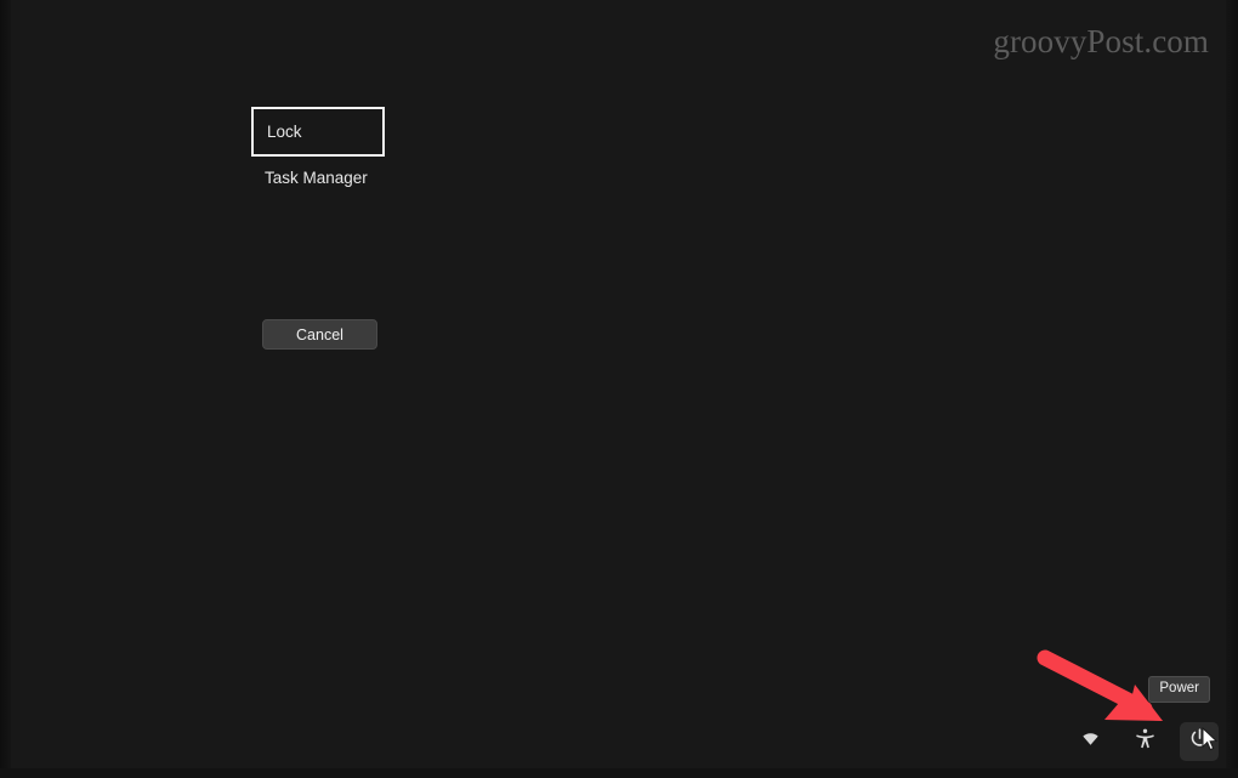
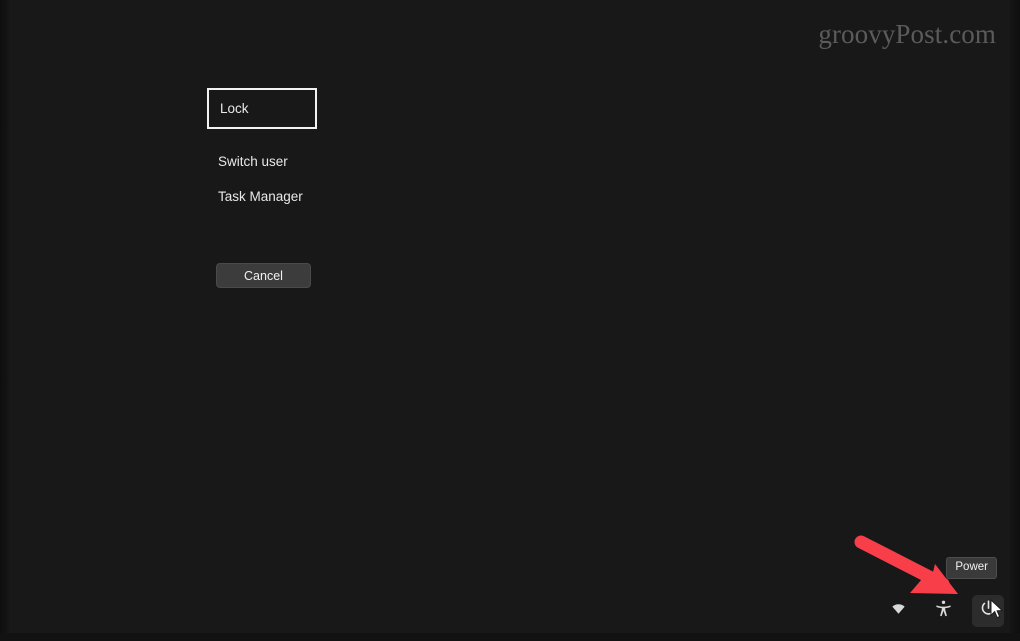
  groovyPost.com
  Lock
+ Switch user
  Task Manager
  Cancel
  Power
